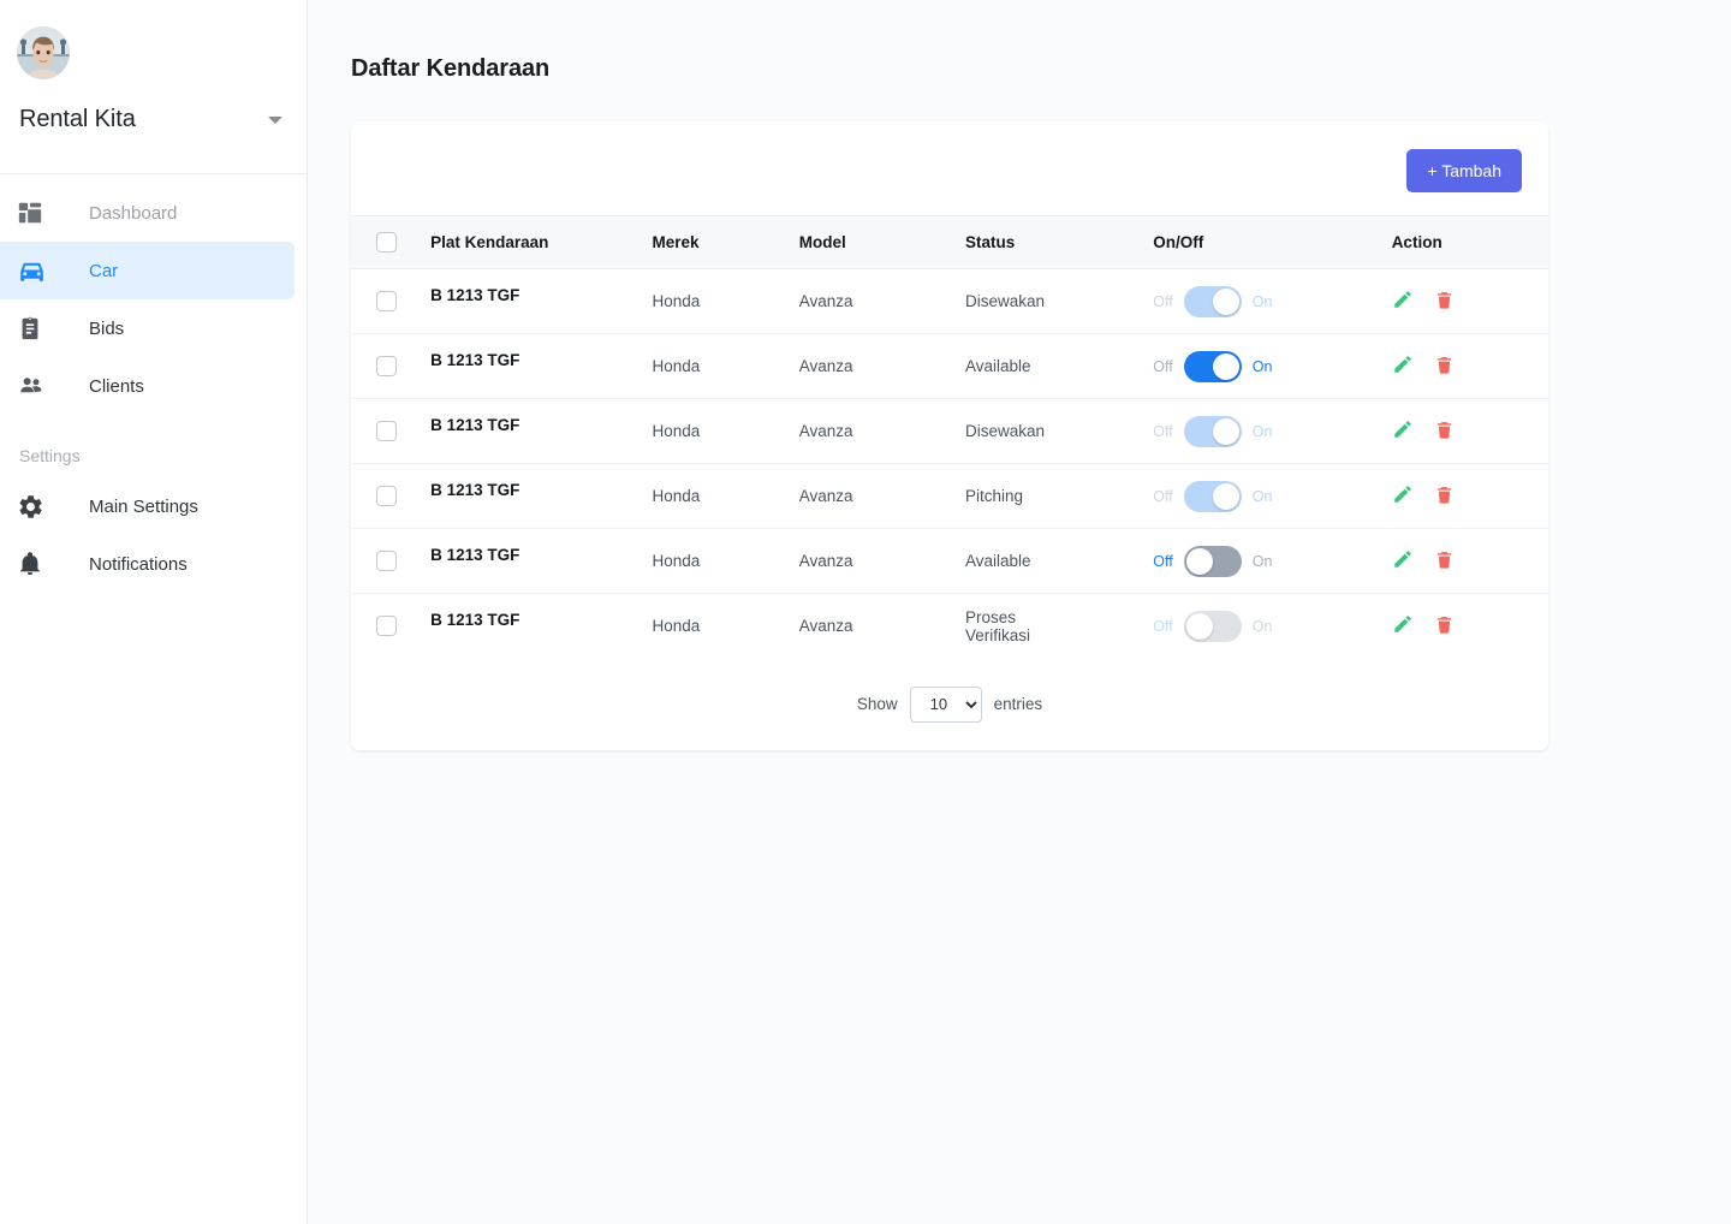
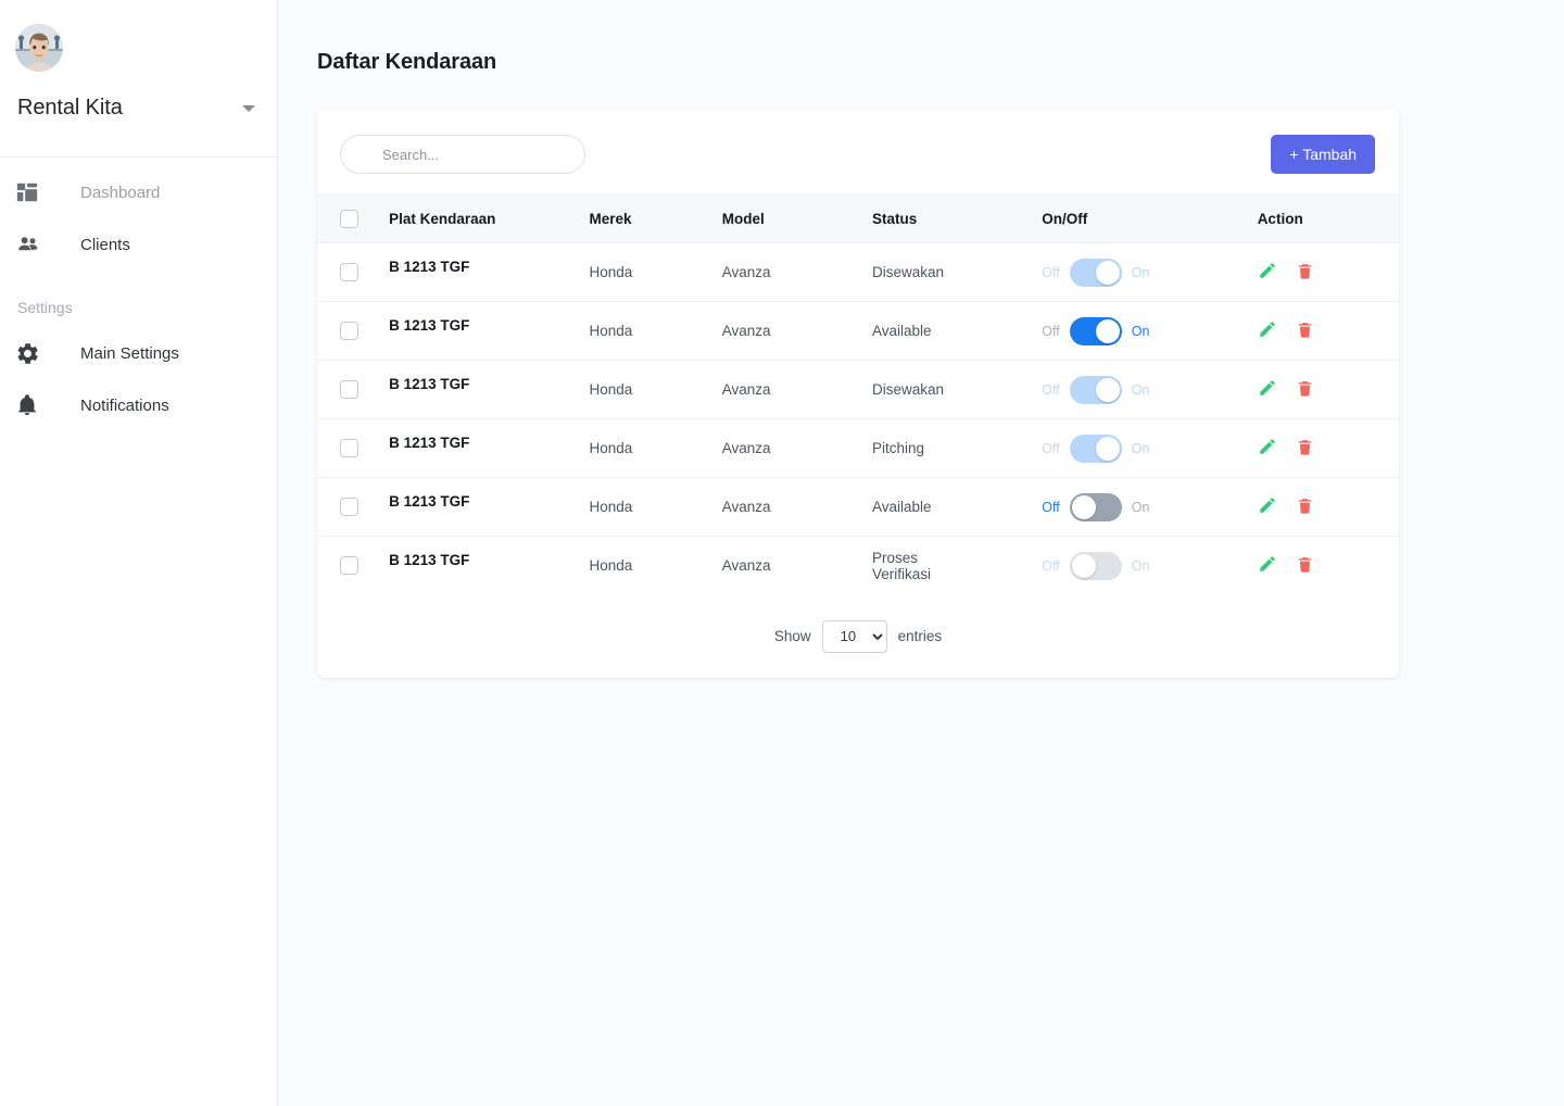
  Rental Kita
  Dashboard
- Car
- Bids
  Clients
  Settings
  Main Settings
  Notifications
  Daftar Kendaraan
+ Search...
  + Tambah
  	Plat Kendaraan	Merek	Model	Status	On/Off	Action
  	B 1213 TGF	Honda	Avanza	Disewakan	Off On
  	B 1213 TGF	Honda	Avanza	Available	Off On
  	B 1213 TGF	Honda	Avanza	Disewakan	Off On
  	B 1213 TGF	Honda	Avanza	Pitching	Off On
  	B 1213 TGF	Honda	Avanza	Available	Off On
  	B 1213 TGF	Honda	Avanza	ProsesVerifikasi	Off On
  Show
  10
  entries
